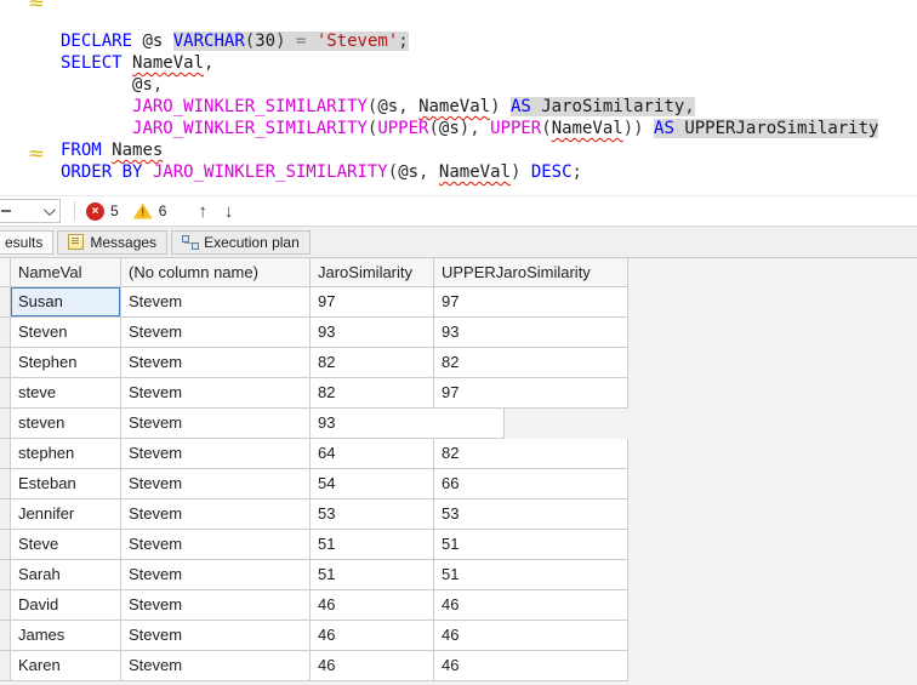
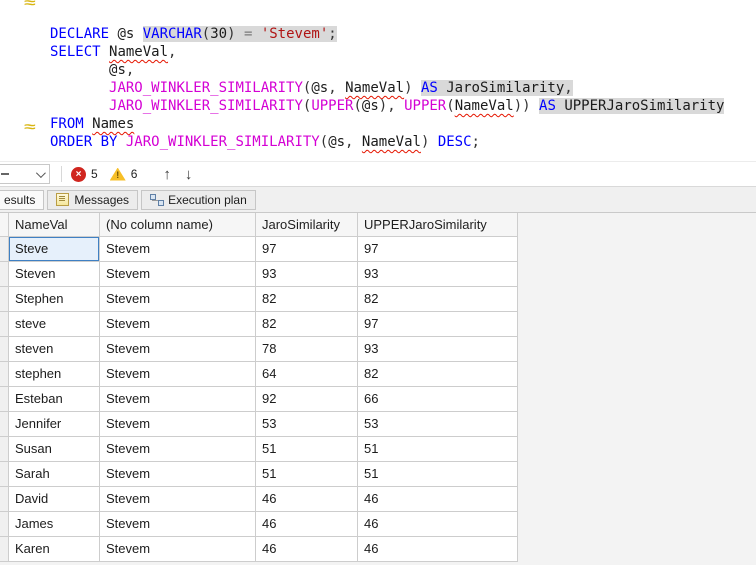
  ≈
  ≈
  DECLARE @s VARCHAR(30) = 'Stevem';
  SELECT NameVal,
  @s,
  JARO_WINKLER_SIMILARITY(@s, NameVal) AS JaroSimilarity,
  JARO_WINKLER_SIMILARITY(UPPER(@s), UPPER(NameVal)) AS UPPERJaroSimilarity
  FROM Names
  ORDER BY JARO_WINKLER_SIMILARITY(@s, NameVal) DESC;
  ×
  5
  !
  6
  ↑
  ↓
  esults
  Messages
  Execution plan
  NameVal
  (No column name)
  JaroSimilarity
  UPPERJaroSimilarity
- Susan
+ Steve
  Stevem
  97
  97
  Steven
  Stevem
  93
  93
  Stephen
  Stevem
  82
  82
  steve
  Stevem
  82
  97
  steven
  Stevem
+ 78
  93
  stephen
  Stevem
  64
  82
  Esteban
  Stevem
- 54
+ 92
  66
  Jennifer
  Stevem
  53
  53
- Steve
+ Susan
  Stevem
  51
  51
  Sarah
  Stevem
  51
  51
  David
  Stevem
  46
  46
  James
  Stevem
  46
  46
  Karen
  Stevem
  46
  46
